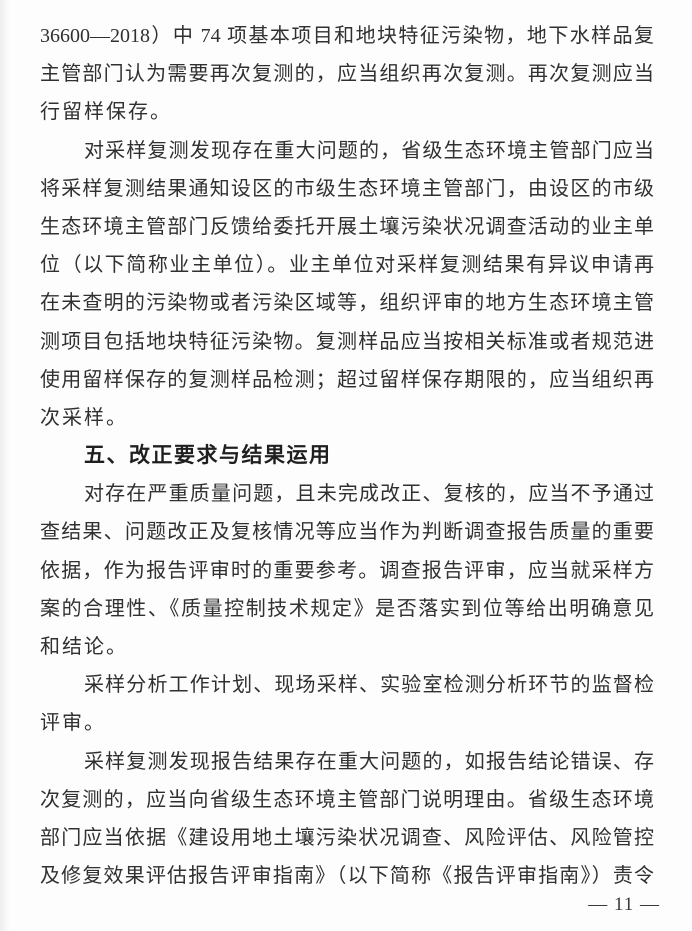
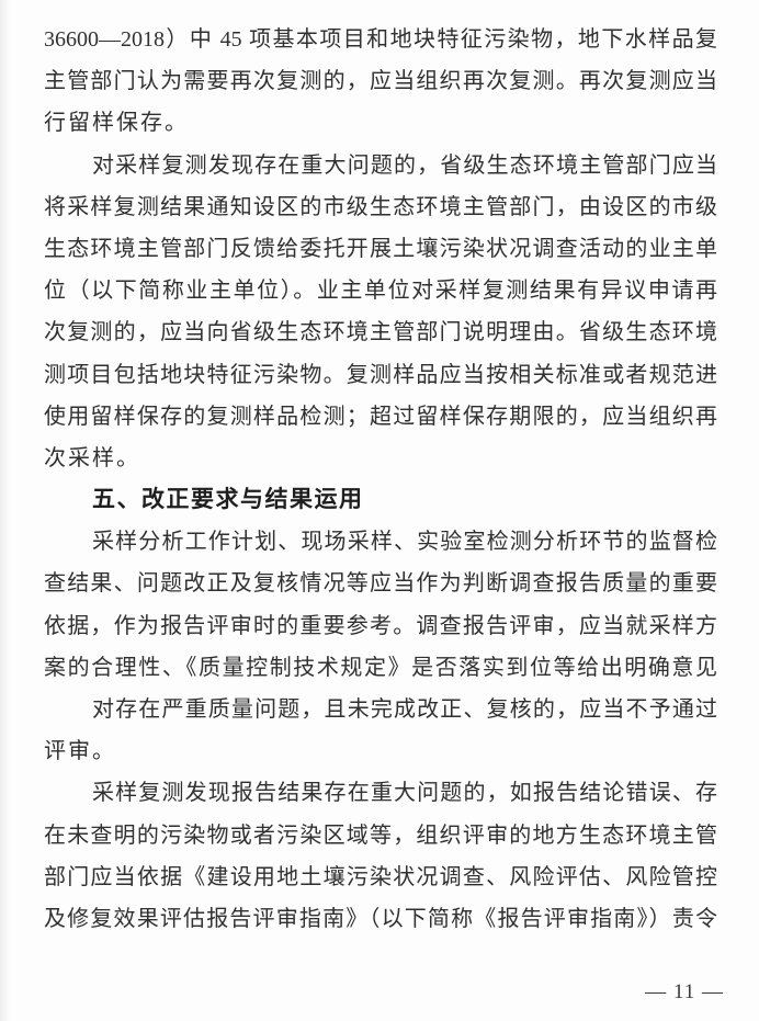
- 36600—2018）中 74 项基本项目和地块特征污染物，地下水样品复
+ 36600—2018）中 45 项基本项目和地块特征污染物，地下水样品复
  主管部门认为需要再次复测的，应当组织再次复测。再次复测应当
  行留样保存。
  对采样复测发现存在重大问题的，省级生态环境主管部门应当
  将采样复测结果通知设区的市级生态环境主管部门，由设区的市级
  生态环境主管部门反馈给委托开展土壤污染状况调查活动的业主单
  位（以下简称业主单位）。业主单位对采样复测结果有异议申请再
- 在未查明的污染物或者污染区域等，组织评审的地方生态环境主管
+ 次复测的，应当向省级生态环境主管部门说明理由。省级生态环境
  测项目包括地块特征污染物。复测样品应当按相关标准或者规范进
  使用留样保存的复测样品检测；超过留样保存期限的，应当组织再
  次采样。
  五、改正要求与结果运用
- 对存在严重质量问题，且未完成改正、复核的，应当不予通过
+ 采样分析工作计划、现场采样、实验室检测分析环节的监督检
  查结果、问题改正及复核情况等应当作为判断调查报告质量的重要
  依据，作为报告评审时的重要参考。调查报告评审，应当就采样方
  案的合理性、《质量控制技术规定》是否落实到位等给出明确意见
- 和结论。
- 采样分析工作计划、现场采样、实验室检测分析环节的监督检
+ 对存在严重质量问题，且未完成改正、复核的，应当不予通过
  评审。
  采样复测发现报告结果存在重大问题的，如报告结论错误、存
- 次复测的，应当向省级生态环境主管部门说明理由。省级生态环境
+ 在未查明的污染物或者污染区域等，组织评审的地方生态环境主管
  部门应当依据《建设用地土壤污染状况调查、风险评估、风险管控
  及修复效果评估报告评审指南》（以下简称《报告评审指南》）责令
  — 11 —
